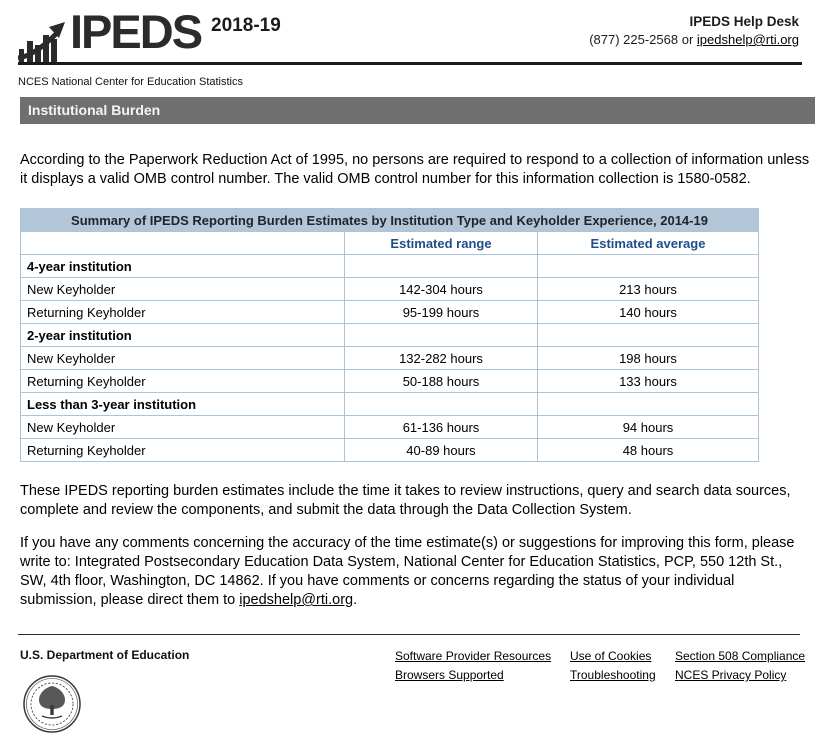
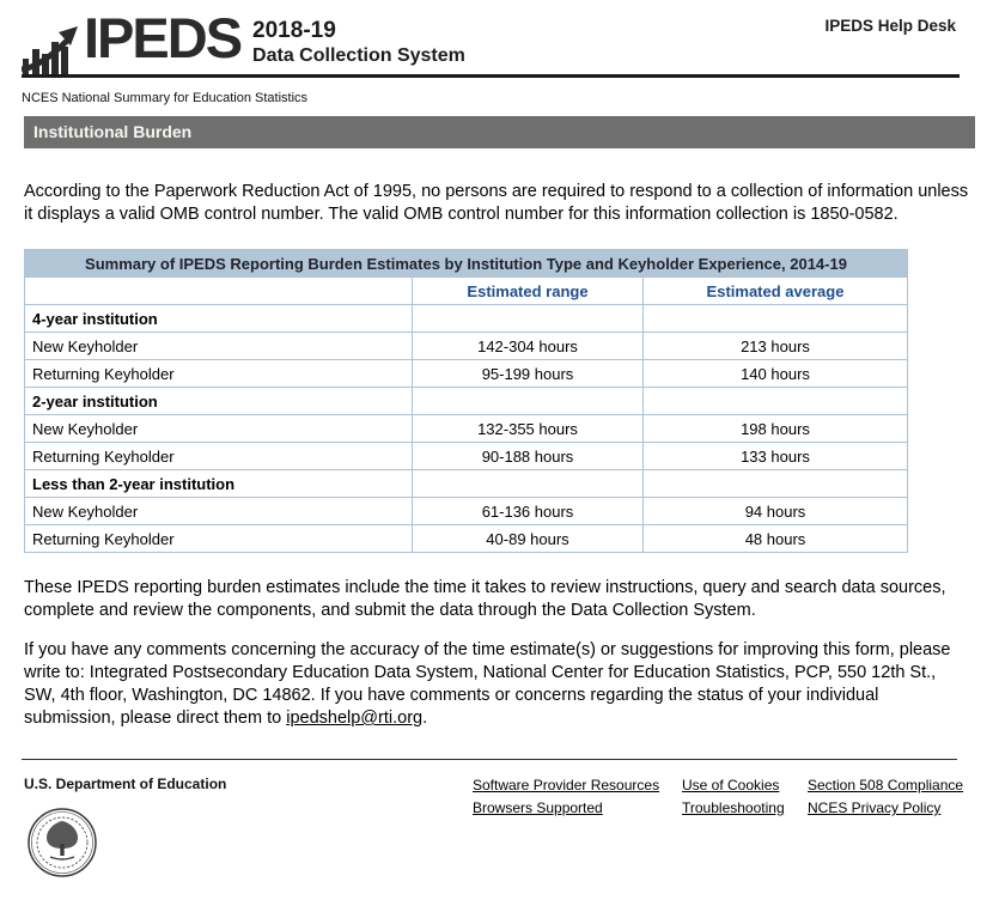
  IPEDS
  2018-19
+ Data Collection System
  IPEDS Help Desk
- (877) 225-2568 or ipedshelp@rti.org
- NCES National Center for Education Statistics
+ NCES National Summary for Education Statistics
  Institutional Burden
- According to the Paperwork Reduction Act of 1995, no persons are required to respond to a collection of information unless it displays a valid OMB control number. The valid OMB control number for this information collection is 1580-0582.
+ According to the Paperwork Reduction Act of 1995, no persons are required to respond to a collection of information unless it displays a valid OMB control number. The valid OMB control number for this information collection is 1850-0582.
  Summary of IPEDS Reporting Burden Estimates by Institution Type and Keyholder Experience, 2014-19
  	Estimated range	Estimated average
  4-year institution
  New Keyholder	142-304 hours	213 hours
  Returning Keyholder	95-199 hours	140 hours
  2-year institution
- New Keyholder	132-282 hours	198 hours
+ New Keyholder	132-355 hours	198 hours
- Returning Keyholder	50-188 hours	133 hours
+ Returning Keyholder	90-188 hours	133 hours
- Less than 3-year institution
+ Less than 2-year institution
  New Keyholder	61-136 hours	94 hours
  Returning Keyholder	40-89 hours	48 hours
  These IPEDS reporting burden estimates include the time it takes to review instructions, query and search data sources, complete and review the components, and submit the data through the Data Collection System.
  If you have any comments concerning the accuracy of the time estimate(s) or suggestions for improving this form, please write to: Integrated Postsecondary Education Data System, National Center for Education Statistics, PCP, 550 12th St., SW, 4th floor, Washington, DC 14862. If you have comments or concerns regarding the status of your individual submission, please direct them to ipedshelp@rti.org.
  U.S. Department of Education
  Software Provider Resources
  Browsers Supported
  Use of Cookies
  Troubleshooting
  Section 508 Compliance
  NCES Privacy Policy
